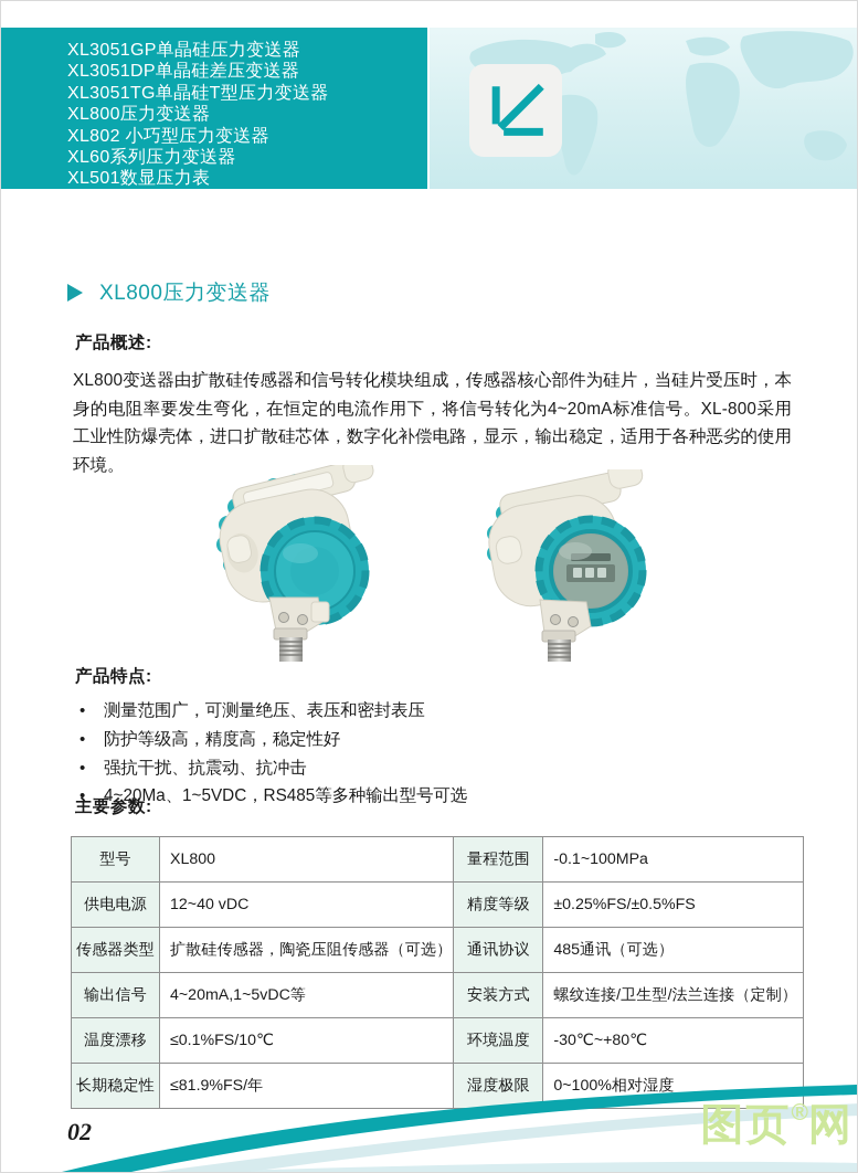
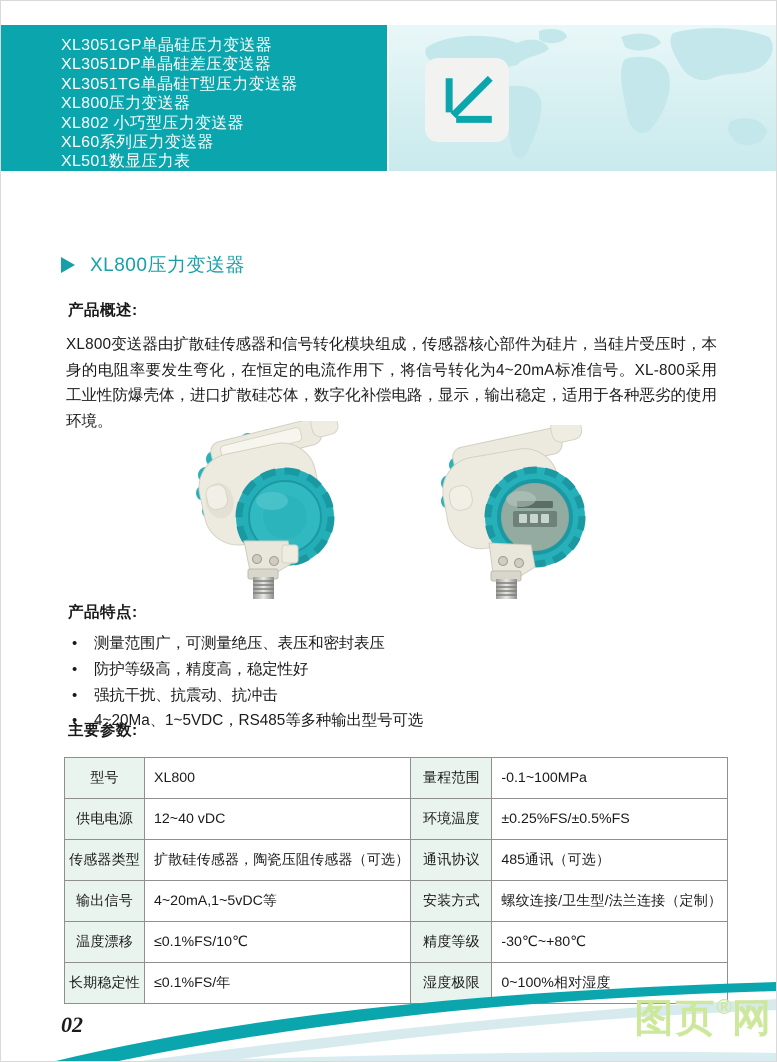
  XL3051GP单晶硅压力变送器
  XL3051DP单晶硅差压变送器
  XL3051TG单晶硅T型压力变送器
  XL800压力变送器
  XL802 小巧型压力变送器
  XL60系列压力变送器
  XL501数显压力表
  XL800压力变送器
  产品概述:
  XL800变送器由扩散硅传感器和信号转化模块组成，传感器核心部件为硅片，当硅片受压时，本身的电阻率要发生弯化，在恒定的电流作用下，将信号转化为4~20mA标准信号。XL-800采用工业性防爆壳体，进口扩散硅芯体，数字化补偿电路，显示，输出稳定，适用于各种恶劣的使用环境。
  产品特点:
  测量范围广，可测量绝压、表压和密封表压
  防护等级高，精度高，稳定性好
  强抗干扰、抗震动、抗冲击
  4~20Ma、1~5VDC，RS485等多种输出型号可选
  主要参数:
  型号	XL800	量程范围	-0.1~100MPa
- 供电电源	12~40 vDC	精度等级	±0.25%FS/±0.5%FS
+ 供电电源	12~40 vDC	环境温度	±0.25%FS/±0.5%FS
  传感器类型	扩散硅传感器，陶瓷压阻传感器（可选）	通讯协议	485通讯（可选）
  输出信号	4~20mA,1~5vDC等	安装方式	螺纹连接/卫生型/法兰连接（定制）
- 温度漂移	≤0.1%FS/10℃	环境温度	-30℃~+80℃
+ 温度漂移	≤0.1%FS/10℃	精度等级	-30℃~+80℃
- 长期稳定性	≤81.9%FS/年	湿度极限	0~100%相对湿度
+ 长期稳定性	≤0.1%FS/年	湿度极限	0~100%相对湿度
  02
  图页®网
